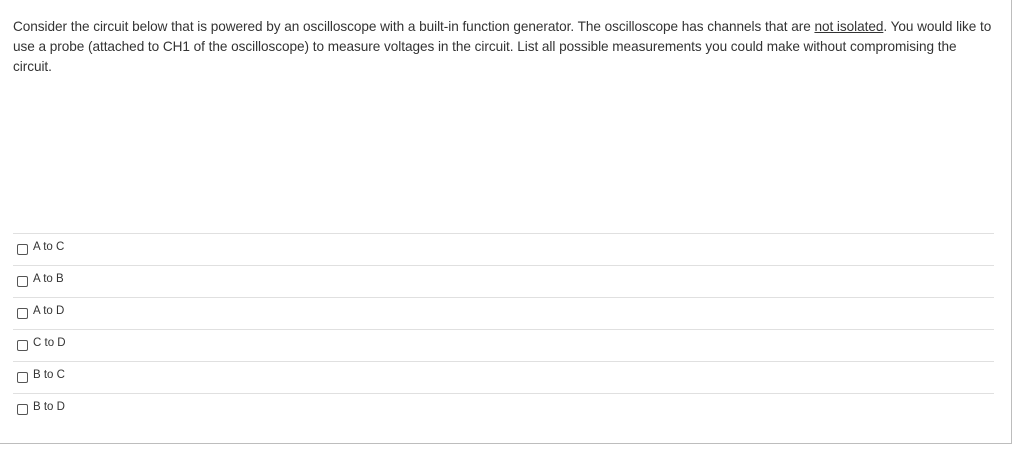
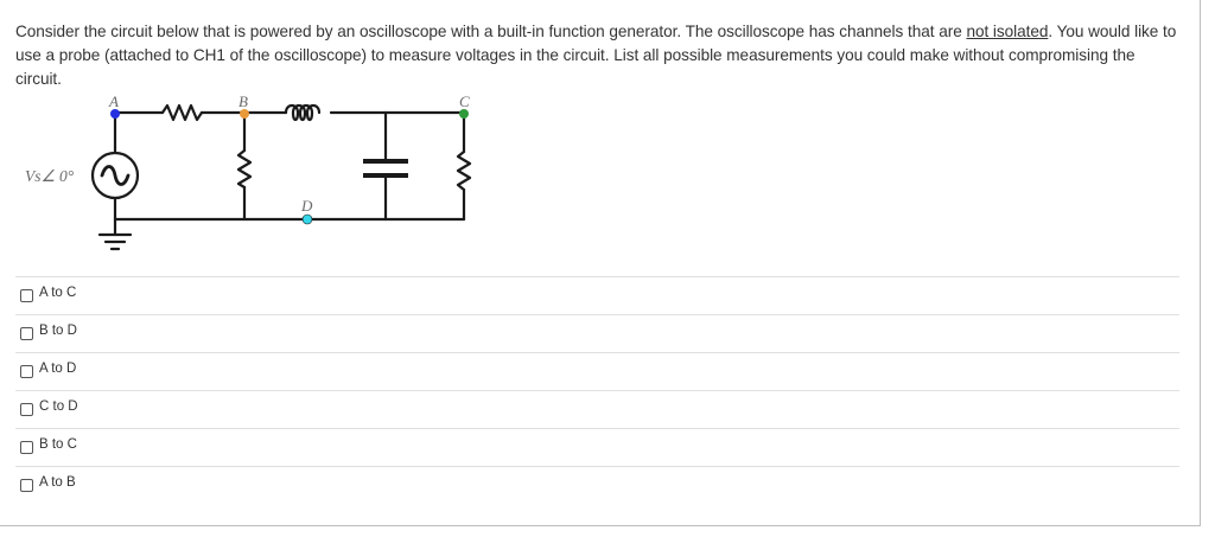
  Consider the circuit below that is powered by an oscilloscope with a built-in function generator. The oscilloscope has channels that are not isolated. You would like to use a probe (attached to CH1 of the oscilloscope) to measure voltages in the circuit. List all possible measurements you could make without compromising the circuit.
+ A
+ B
+ C
+ D
+ Vs∠ 0°
  A to C
- A to B
+ B to D
  A to D
  C to D
  B to C
- B to D
+ A to B
